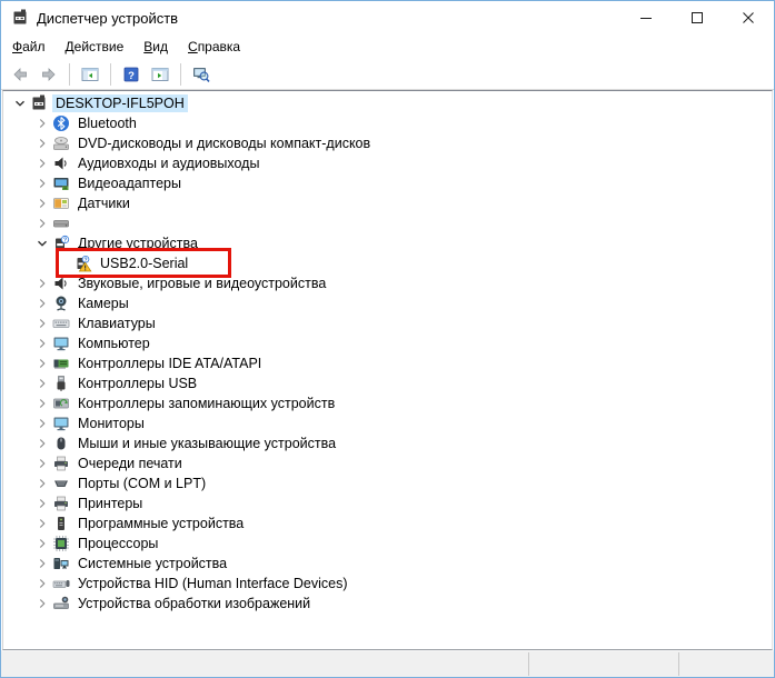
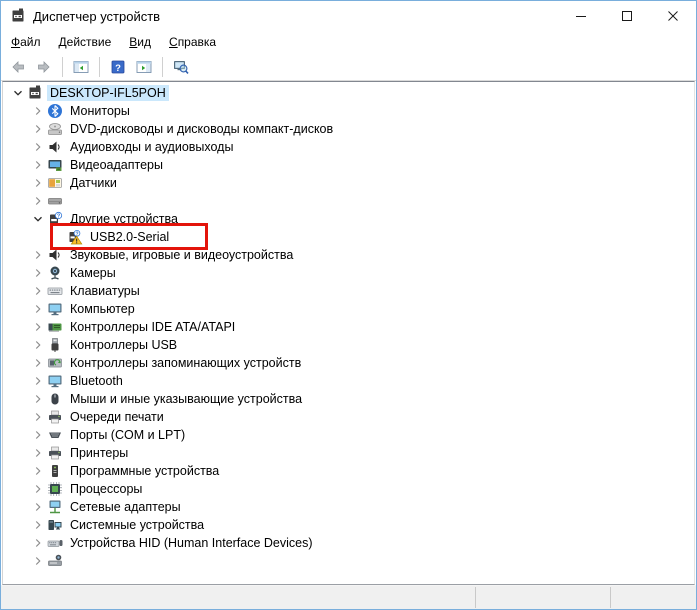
  Диспетчер устройств
  Файл
  Действие
  Вид
  Справка
  DESKTOP-IFL5POH
- Bluetooth
+ Мониторы
  DVD-дисководы и дисководы компакт-дисков
  Аудиовходы и аудиовыходы
  Видеоадаптеры
  Датчики
  Другие устройства
  USB2.0-Serial
  Звуковые, игровые и видеоустройства
  Камеры
  Клавиатуры
  Компьютер
  Контроллеры IDE ATA/ATAPI
  Контроллеры USB
  Контроллеры запоминающих устройств
- Мониторы
+ Bluetooth
  Мыши и иные указывающие устройства
  Очереди печати
  Порты (COM и LPT)
  Принтеры
  Программные устройства
  Процессоры
+ Сетевые адаптеры
  Системные устройства
  Устройства HID (Human Interface Devices)
- Устройства обработки изображений
